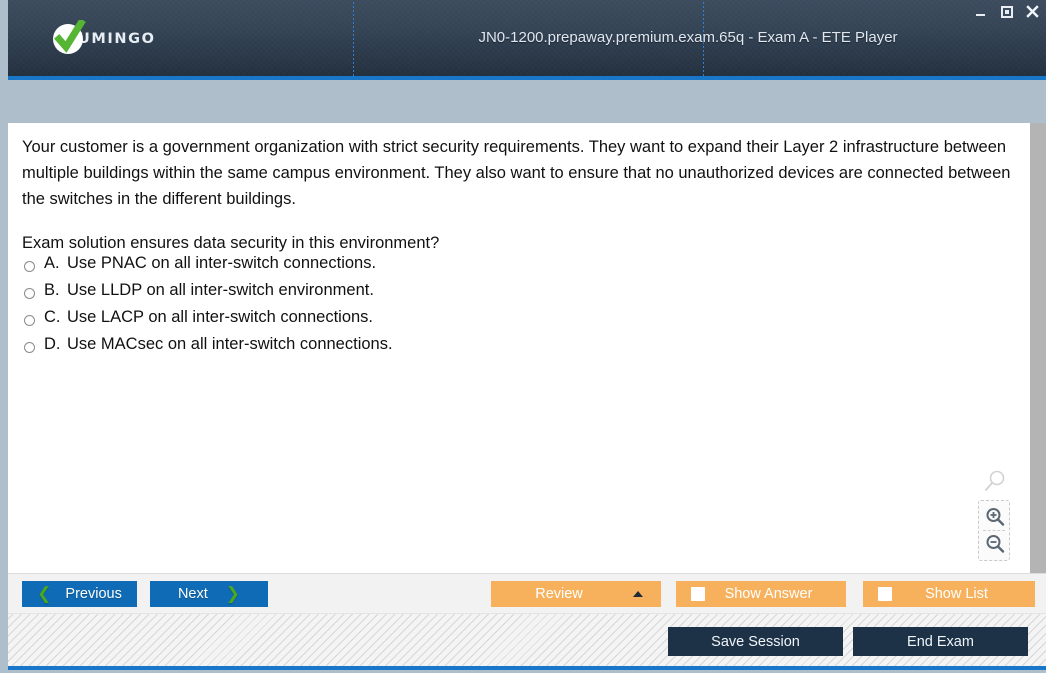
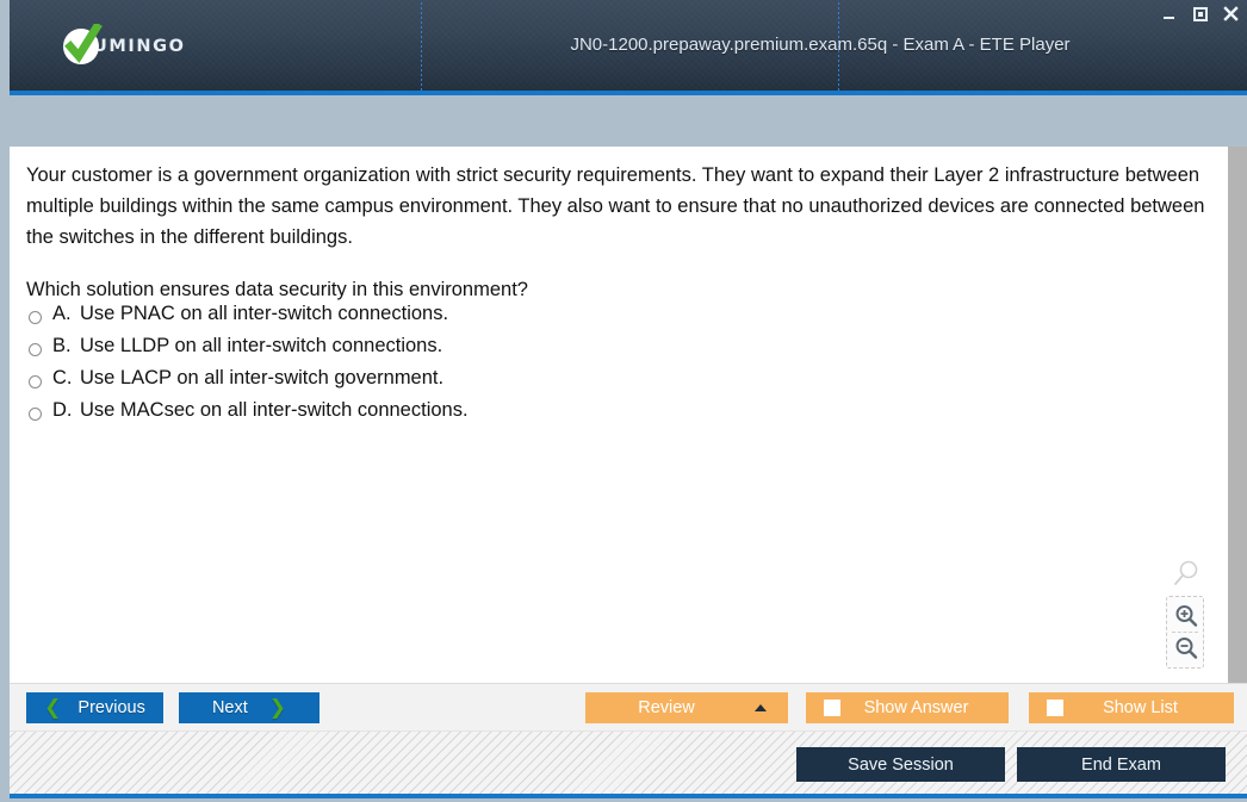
  UMINGO
  JN0-1200.prepaway.premium.exam.65q - Exam A - ETE Player
  Your customer is a government organization with strict security requirements. They want to expand their Layer 2 infrastructure between multiple buildings within the same campus environment. They also want to ensure that no unauthorized devices are connected between the switches in the different buildings.
- Exam solution ensures data security in this environment?
+ Which solution ensures data security in this environment?
  A.
  Use PNAC on all inter-switch connections.
  B.
- Use LLDP on all inter-switch environment.
+ Use LLDP on all inter-switch connections.
  C.
- Use LACP on all inter-switch connections.
+ Use LACP on all inter-switch government.
  D.
  Use MACsec on all inter-switch connections.
  ❮
  Previous
  Next
  ❯
  Review
  Show Answer
  Show List
  Save Session
  End Exam
